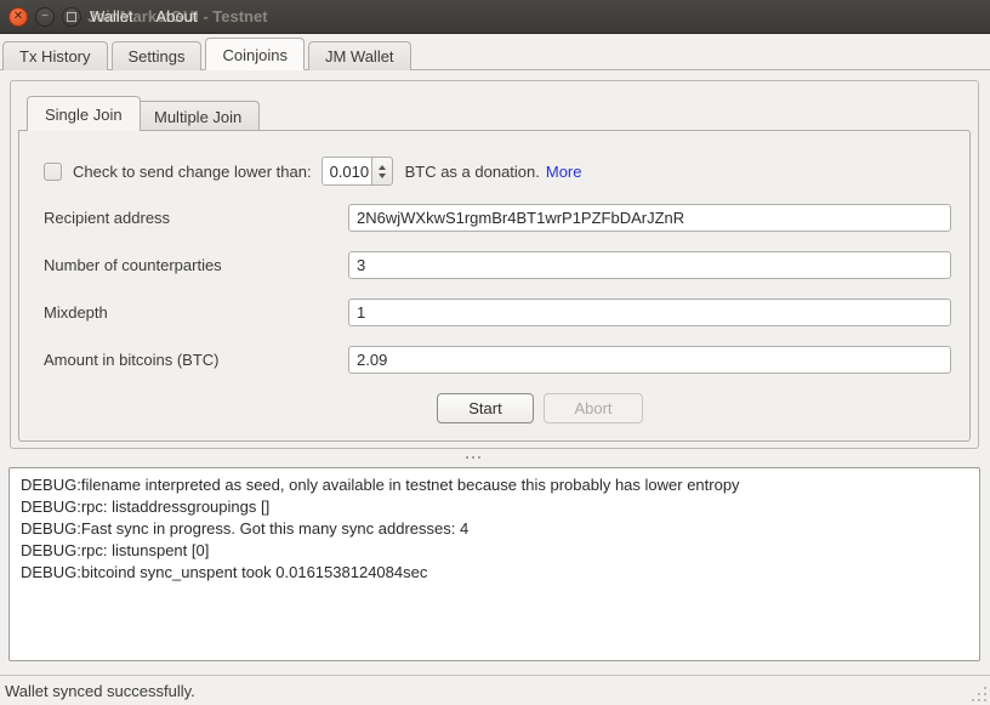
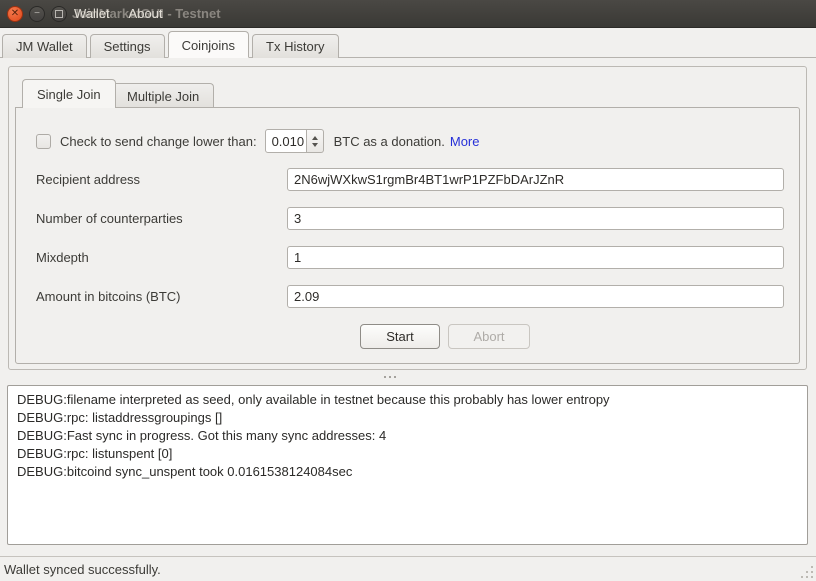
  ✕
  −
  JoinMarketGUI - Testnet
  Wallet About
- Tx History
+ JM Wallet
  Settings
  Coinjoins
- JM Wallet
+ Tx History
  Single Join
  Multiple Join
  Check to send change lower than:
  0.010
  BTC as a donation.
  More
  Recipient address
  2N6wjWXkwS1rgmBr4BT1wrP1PZFbDArJZnR
  Number of counterparties
  3
  Mixdepth
  1
  Amount in bitcoins (BTC)
  2.09
  Start
  Abort
  DEBUG:filename interpreted as seed, only available in testnet because this probably has lower entropy
  DEBUG:rpc: listaddressgroupings []
  DEBUG:Fast sync in progress. Got this many sync addresses: 4
  DEBUG:rpc: listunspent [0]
  DEBUG:bitcoind sync_unspent took 0.0161538124084sec
  Wallet synced successfully.
